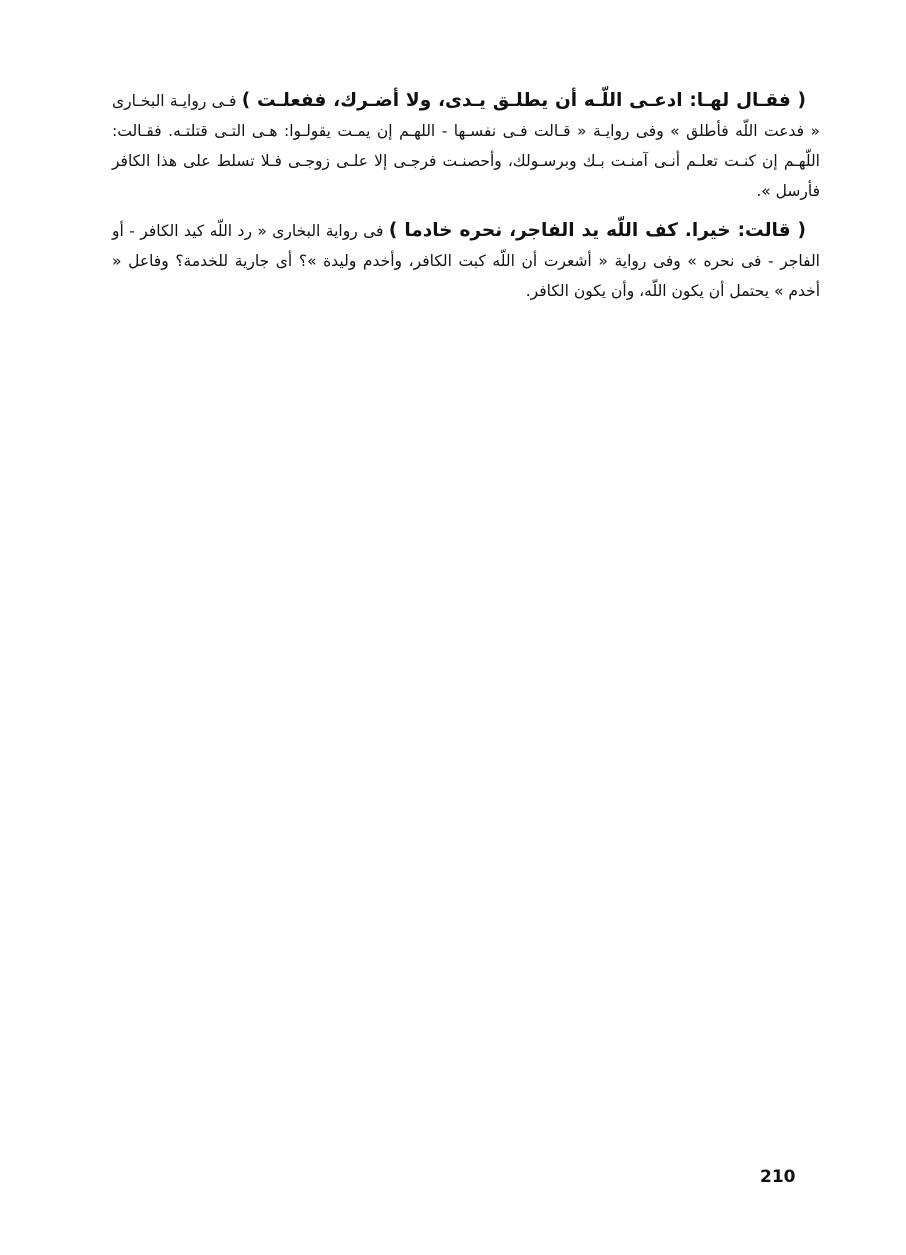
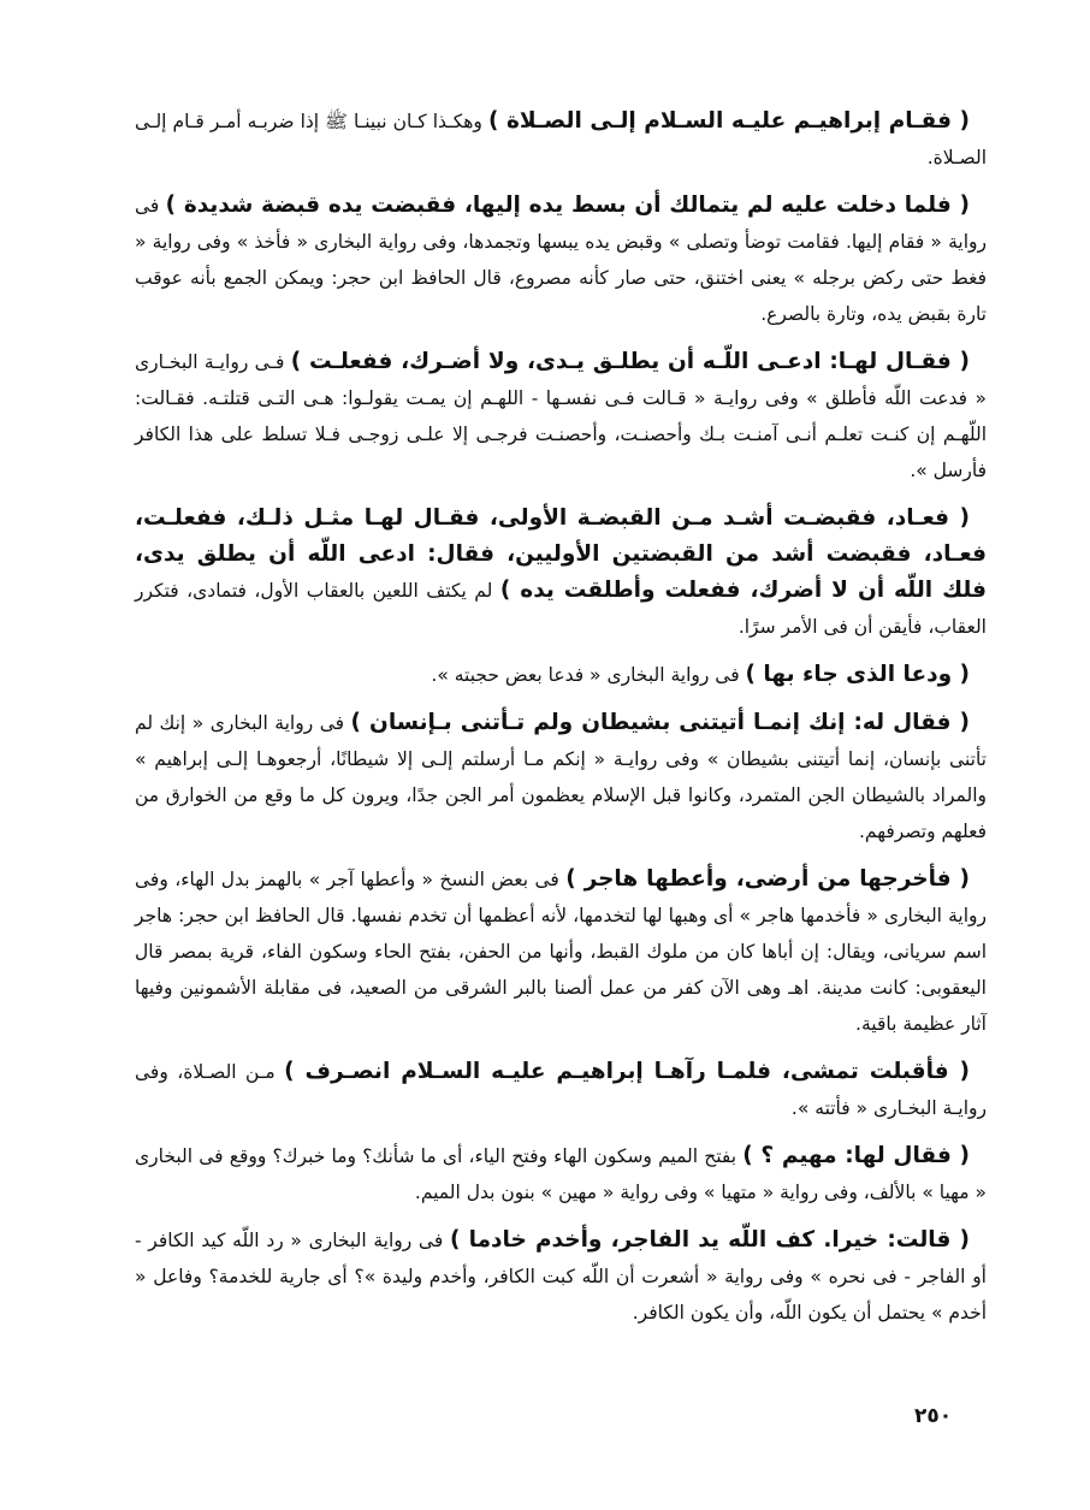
+ ( فقـام إبراهيـم عليـه السـلام إلـى الصـلاة ) وهكـذا كـان نبينـا ﷺ إذا ضربـه أمـر قـام إلـى الصـلاة.
+ ( فلما دخلت عليه لم يتمالك أن بسط يده إليها، فقبضت يده قبضة شديدة ) فى رواية « فقام إليها. فقامت توضأ وتصلى » وقبض يده يبسها وتجمدها، وفى رواية البخارى « فأخذ » وفى رواية « فغط حتى ركض برجله » يعنى اختنق، حتى صار كأنه مصروع، قال الحافظ ابن حجر: ويمكن الجمع بأنه عوقب تارة بقبض يده، وتارة بالصرع.
- ( فقـال لهـا: ادعـى اللّـه أن يطلـق يـدى، ولا أضـرك، ففعلـت ) فـى روايـة البخـارى « فدعت اللّه فأطلق » وفى روايـة « قـالت فـى نفسـها - اللهـم إن يمـت يقولـوا: هـى التـى قتلتـه. فقـالت: اللّهـم إن كنـت تعلـم أنـى آمنـت بـك وبرسـولك، وأحصنـت فرجـى إلا علـى زوجـى فـلا تسلط على هذا الكافر فأرسل ».
+ ( فقـال لهـا: ادعـى اللّـه أن يطلـق يـدى، ولا أضـرك، ففعلـت ) فـى روايـة البخـارى « فدعت اللّه فأطلق » وفى روايـة « قـالت فـى نفسـها - اللهـم إن يمـت يقولـوا: هـى التـى قتلتـه. فقـالت: اللّهـم إن كنـت تعلـم أنـى آمنـت بـك وأحصنـت، وأحصنـت فرجـى إلا علـى زوجـى فـلا تسلط على هذا الكافر فأرسل ».
+ ( فعـاد، فقبضـت أشـد مـن القبضـة الأولى، فقـال لهـا مثـل ذلـك، ففعلـت، فعـاد، فقبضت أشد من القبضتين الأوليين، فقال: ادعى اللّه أن يطلق يدى، فلك اللّه أن لا أضرك، ففعلت وأطلقت يده ) لم يكتف اللعين بالعقاب الأول، فتمادى، فتكرر العقاب، فأيقن أن فى الأمر سرًا.
+ ( ودعا الذى جاء بها ) فى رواية البخارى « فدعا بعض حجبته ».
+ ( فقال له: إنك إنمـا أتيتنى بشيطان ولم تـأتنى بـإنسان ) فى رواية البخارى « إنك لم تأتنى بإنسان، إنما أتيتنى بشيطان » وفى روايـة « إنكم مـا أرسلتم إلـى إلا شيطانًا، أرجعوهـا إلـى إبراهيم » والمراد بالشيطان الجن المتمرد، وكانوا قبل الإسلام يعظمون أمر الجن جدًا، ويرون كل ما وقع من الخوارق من فعلهم وتصرفهم.
+ ( فأخرجها من أرضى، وأعطها هاجر ) فى بعض النسخ « وأعطها آجر » بالهمز بدل الهاء، وفى رواية البخارى « فأخدمها هاجر » أى وهبها لها لتخدمها، لأنه أعظمها أن تخدم نفسها. قال الحافظ ابن حجر: هاجر اسم سريانى، ويقال: إن أباها كان من ملوك القبط، وأنها من الحفن، بفتح الحاء وسكون الفاء، قرية بمصر قال اليعقوبى: كانت مدينة. اهـ وهى الآن كفر من عمل ألصنا بالبر الشرقى من الصعيد، فى مقابلة الأشمونين وفيها آثار عظيمة باقية.
+ ( فأقبلت تمشى، فلمـا رآهـا إبراهيـم عليـه السـلام انصـرف ) مـن الصـلاة، وفى روايـة البخـارى « فأتته ».
+ ( فقال لها: مهيم ؟ ) بفتح الميم وسكون الهاء وفتح الياء، أى ما شأنك؟ وما خبرك؟ ووقع فى البخارى « مهيا » بالألف، وفى رواية « متهيا » وفى رواية « مهين » بنون بدل الميم.
- ( قالت: خيرا. كف اللّه يد الفاجر، نحره خادما ) فى رواية البخارى « رد اللّه كيد الكافر - أو الفاجر - فى نحره » وفى رواية « أشعرت أن اللّه كبت الكافر، وأخدم وليدة »؟ أى جارية للخدمة؟ وفاعل « أخدم » يحتمل أن يكون اللّه، وأن يكون الكافر.
+ ( قالت: خيرا. كف اللّه يد الفاجر، وأخدم خادما ) فى رواية البخارى « رد اللّه كيد الكافر - أو الفاجر - فى نحره » وفى رواية « أشعرت أن اللّه كبت الكافر، وأخدم وليدة »؟ أى جارية للخدمة؟ وفاعل « أخدم » يحتمل أن يكون اللّه، وأن يكون الكافر.
- 210
+ ٢٥٠
